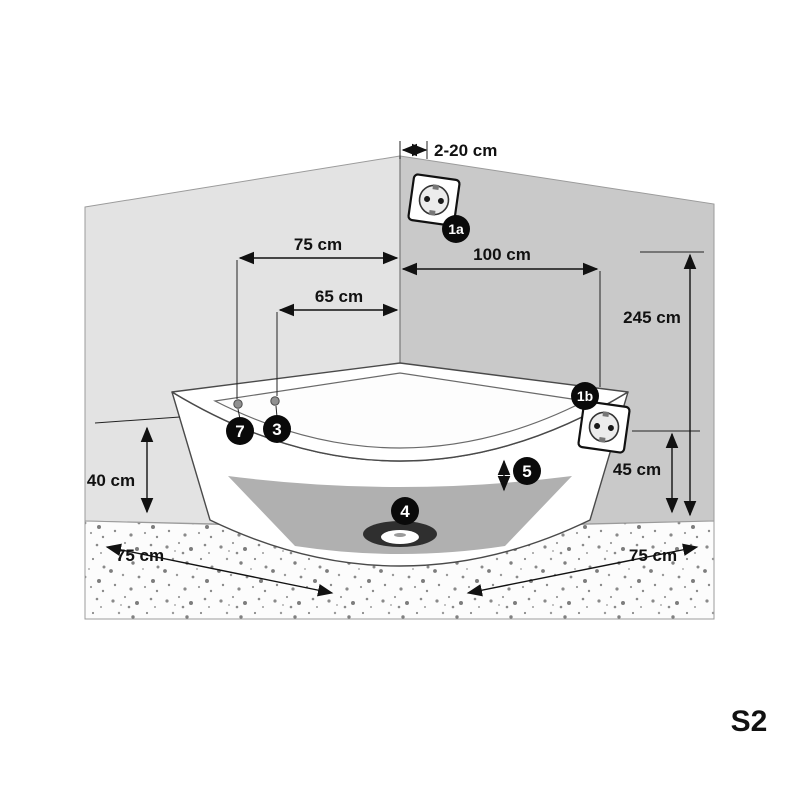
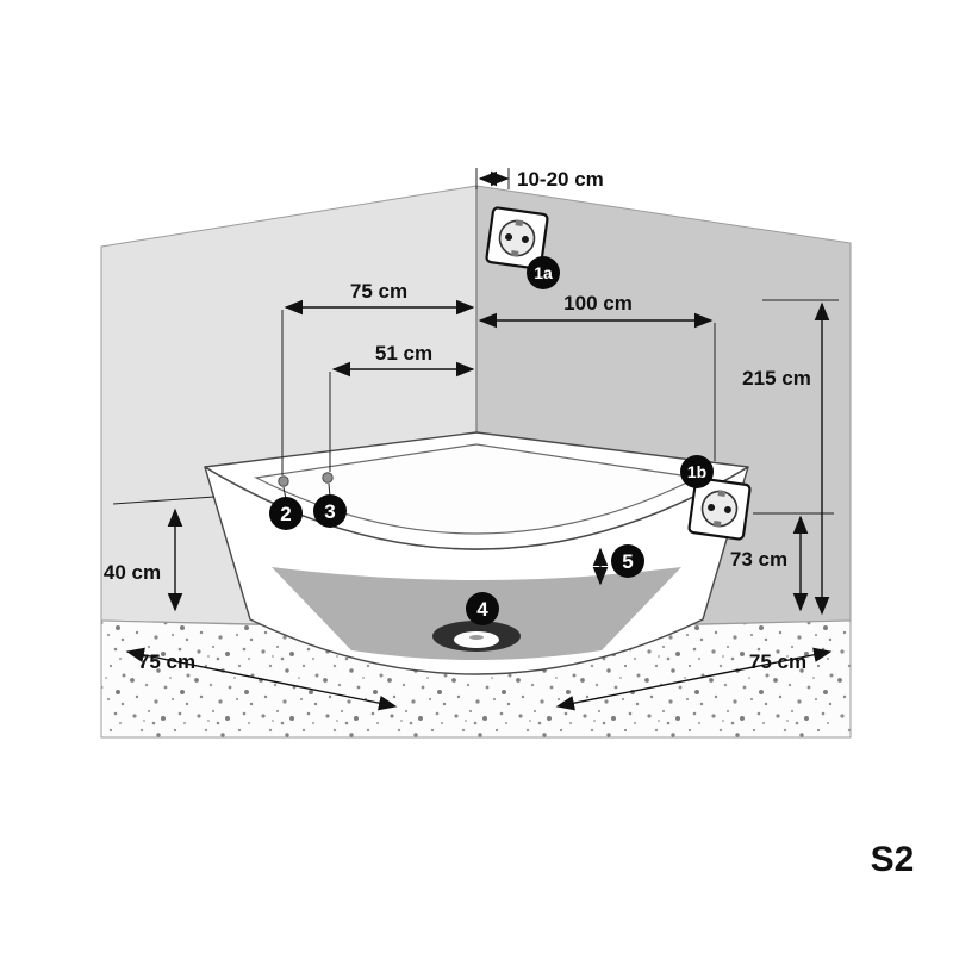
- 2-20 cm
+ 10-20 cm
  75 cm
  100 cm
- 65 cm
+ 51 cm
- 245 cm
+ 215 cm
  40 cm
- 45 cm
+ 73 cm
  75 cm
  75 cm
  1a
  1b
- 7
+ 2
  3
  4
  5
  S2
